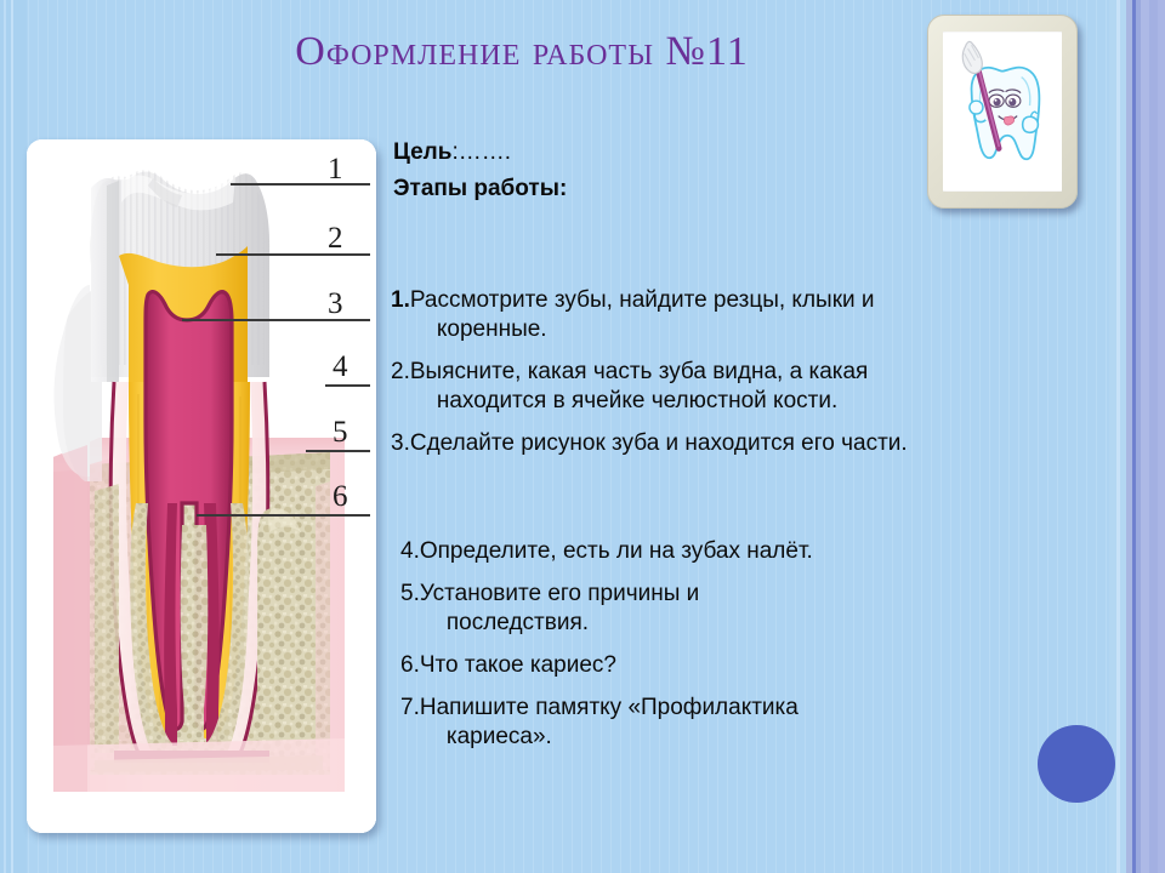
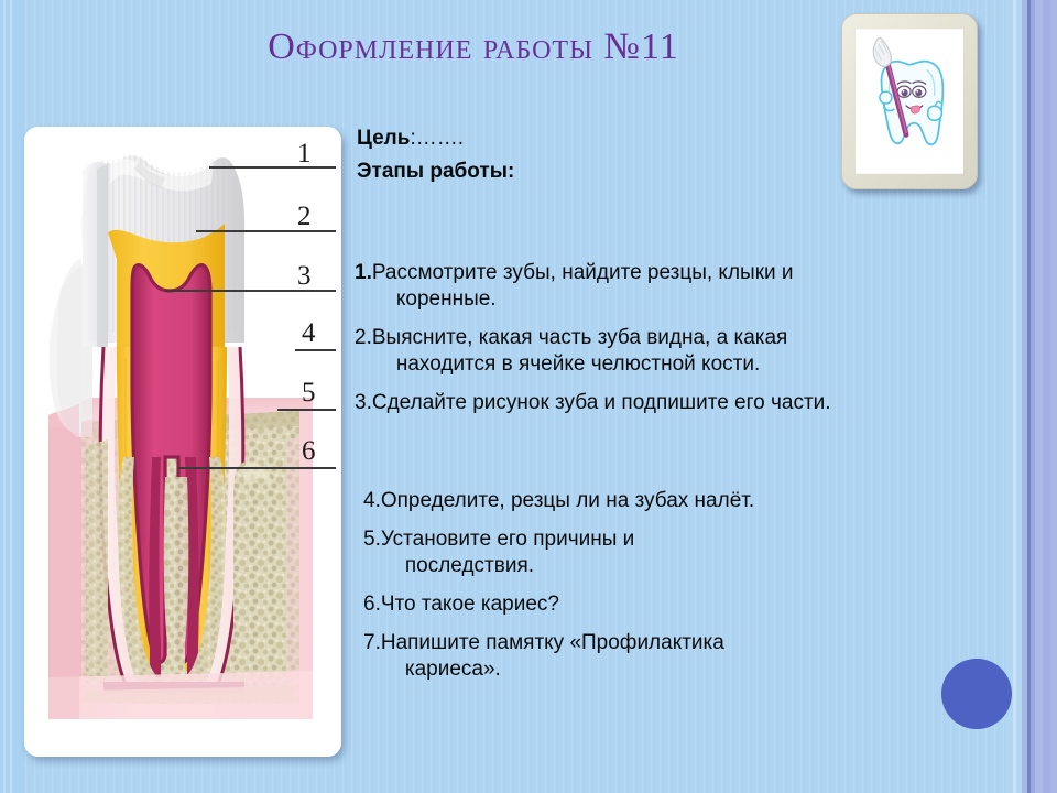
  Оформление работы №11
  1
  2
  3
  4
  5
  6
  Цель:…….
  Этапы работы:
  1.
  Рассмотрите зубы, найдите резцы, клыки и
  коренные.
  2.
  Выясните, какая часть зуба видна, а какая
  находится в ячейке челюстной кости.
  3.
- Сделайте рисунок зуба и находится его части.
+ Сделайте рисунок зуба и подпишите его части.
  4.
- Определите, есть ли на зубах налёт.
+ Определите, резцы ли на зубах налёт.
  5.
  Установите его причины и
  последствия.
  6.
  Что такое кариес?
  7.
  Напишите памятку «Профилактика
  кариеса».
